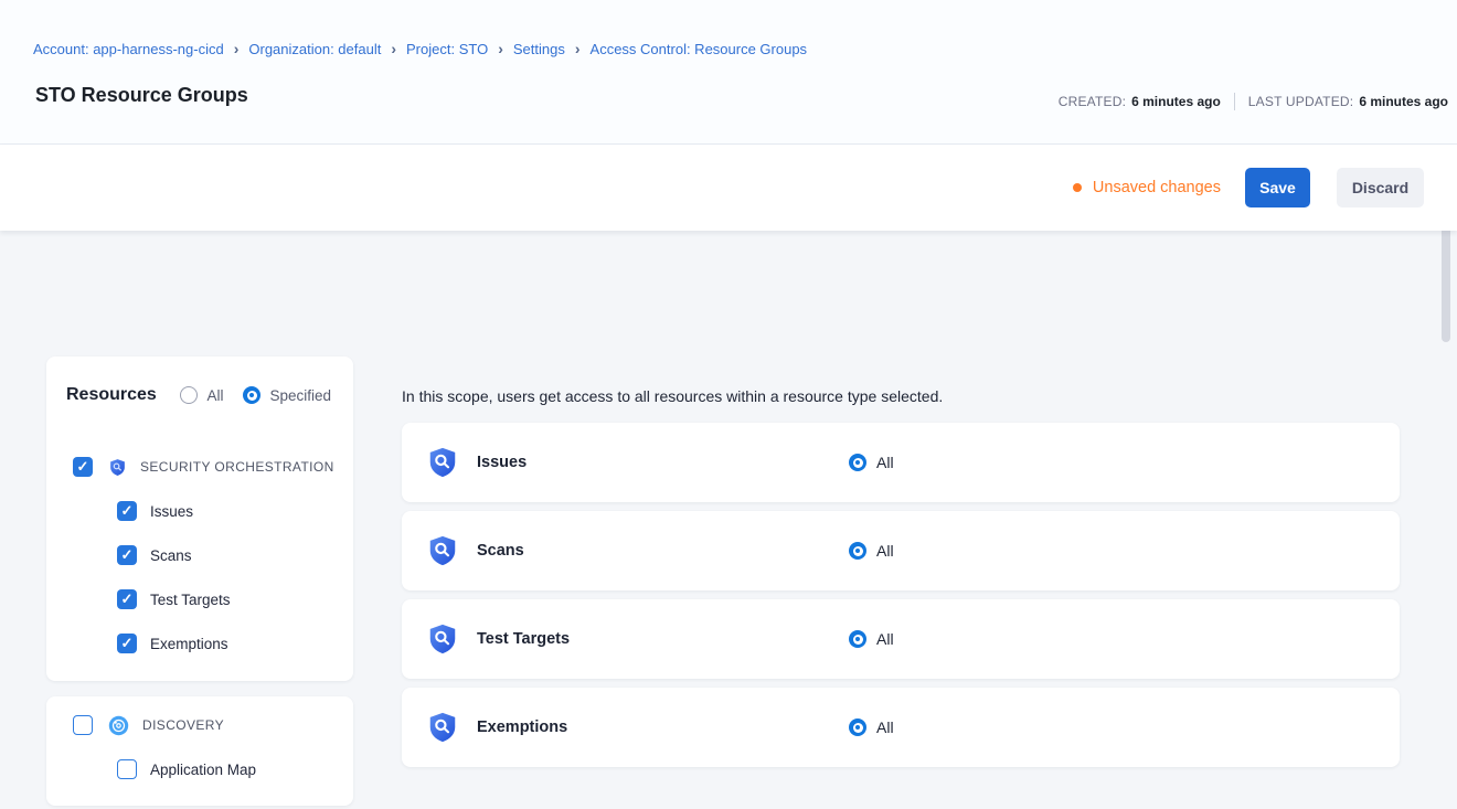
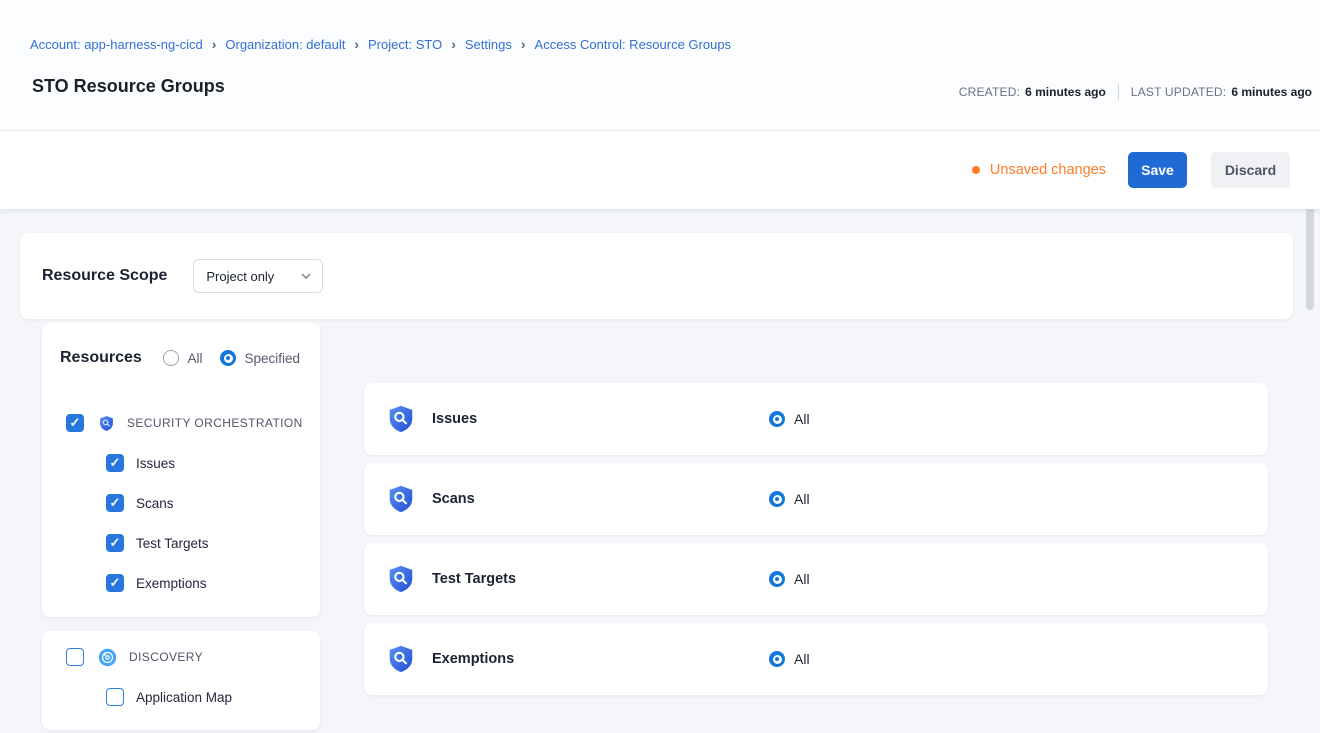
  Account: app-harness-ng-cicd
  ›
  Organization: default
  ›
  Project: STO
  ›
  Settings
  ›
  Access Control: Resource Groups
  STO Resource Groups
  CREATED:
  6 minutes ago
  LAST UPDATED:
  6 minutes ago
  Unsaved changes
  Save
  Discard
+ Resource Scope
+ Project only
  Resources
  All
  Specified
  SECURITY ORCHESTRATION
  Issues
  Scans
  Test Targets
  Exemptions
  DISCOVERY
  Application Map
- In this scope, users get access to all resources within a resource type selected.
  Issues
  All
  Scans
  All
  Test Targets
  All
  Exemptions
  All
